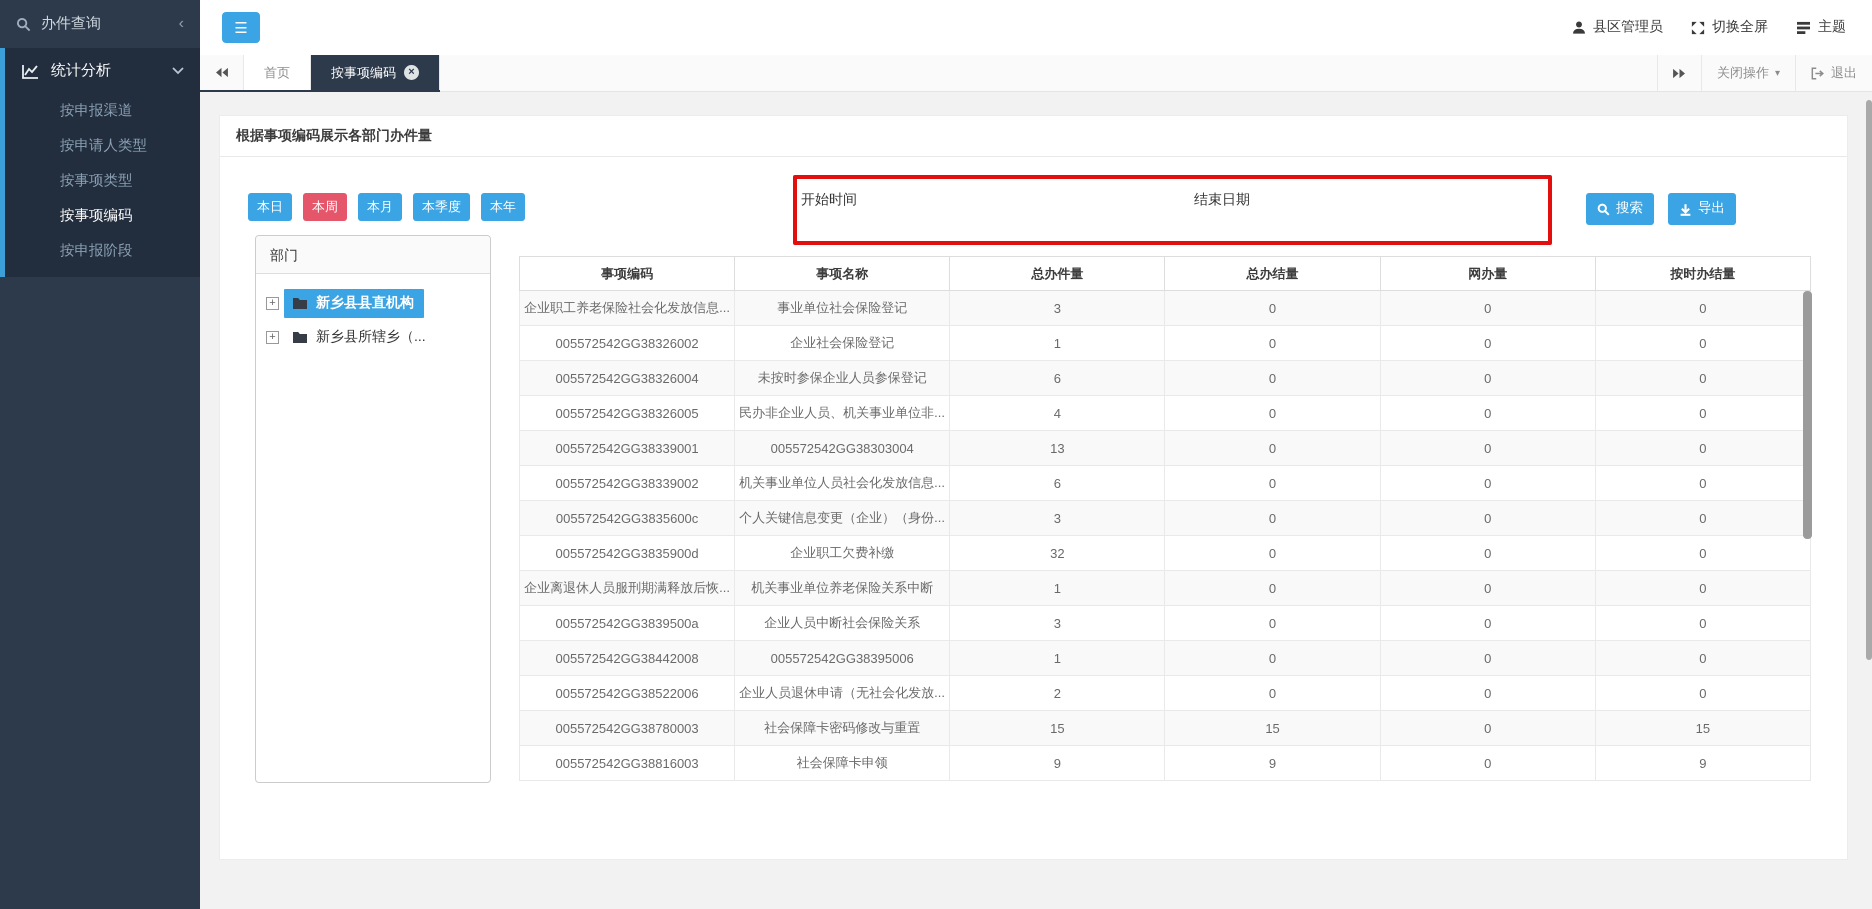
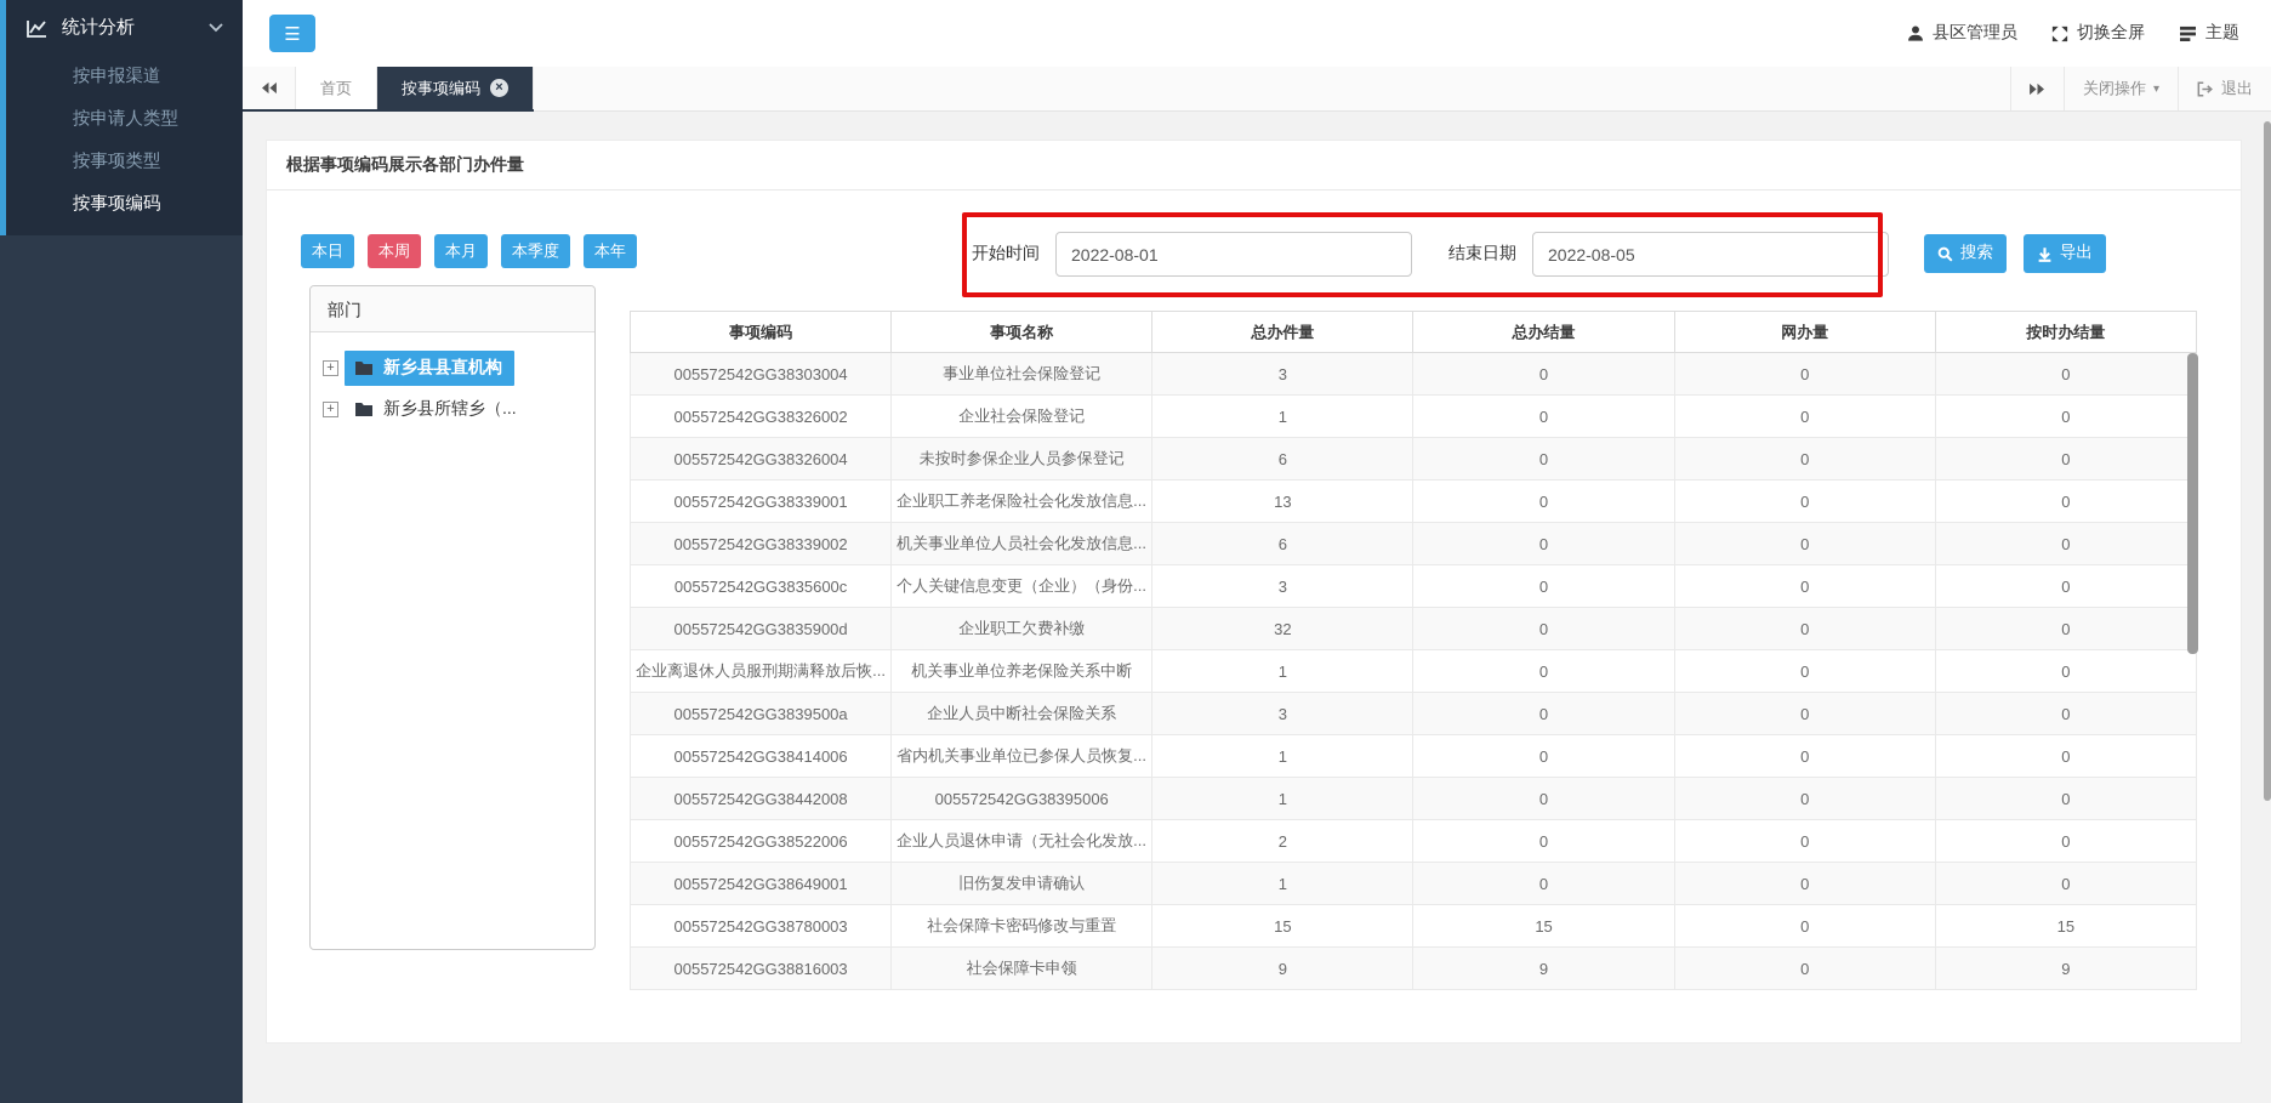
- 办件查询
- ‹
  统计分析
  按申报渠道
  按申请人类型
  按事项类型
  按事项编码
- 按申报阶段
  ☰
  县区管理员
  切换全屏
  主题
  首页
  按事项编码
  ×
  关闭操作
  ▾
  退出
  根据事项编码展示各部门办件量
  本日
  本周
  本月
  本季度
  本年
  开始时间
+ 2022-08-01
  结束日期
+ 2022-08-05
  搜索
  导出
  部门
  +
  新乡县县直机构
  +
  新乡县所辖乡（...
  事项编码	事项名称	总办件量	总办结量	网办量	按时办结量
- 企业职工养老保险社会化发放信息...	事业单位社会保险登记	3	0	0	0
+ 005572542GG38303004	事业单位社会保险登记	3	0	0	0
  005572542GG38326002	企业社会保险登记	1	0	0	0
  005572542GG38326004	未按时参保企业人员参保登记	6	0	0	0
- 005572542GG38326005	民办非企业人员、机关事业单位非...	4	0	0	0
- 005572542GG38339001	005572542GG38303004	13	0	0	0
+ 005572542GG38339001	企业职工养老保险社会化发放信息...	13	0	0	0
  005572542GG38339002	机关事业单位人员社会化发放信息...	6	0	0	0
  005572542GG3835600c	个人关键信息变更（企业）（身份...	3	0	0	0
  005572542GG3835900d	企业职工欠费补缴	32	0	0	0
  企业离退休人员服刑期满释放后恢...	机关事业单位养老保险关系中断	1	0	0	0
  005572542GG3839500a	企业人员中断社会保险关系	3	0	0	0
+ 005572542GG38414006	省内机关事业单位已参保人员恢复...	1	0	0	0
  005572542GG38442008	005572542GG38395006	1	0	0	0
  005572542GG38522006	企业人员退休申请（无社会化发放...	2	0	0	0
+ 005572542GG38649001	旧伤复发申请确认	1	0	0	0
  005572542GG38780003	社会保障卡密码修改与重置	15	15	0	15
  005572542GG38816003	社会保障卡申领	9	9	0	9
